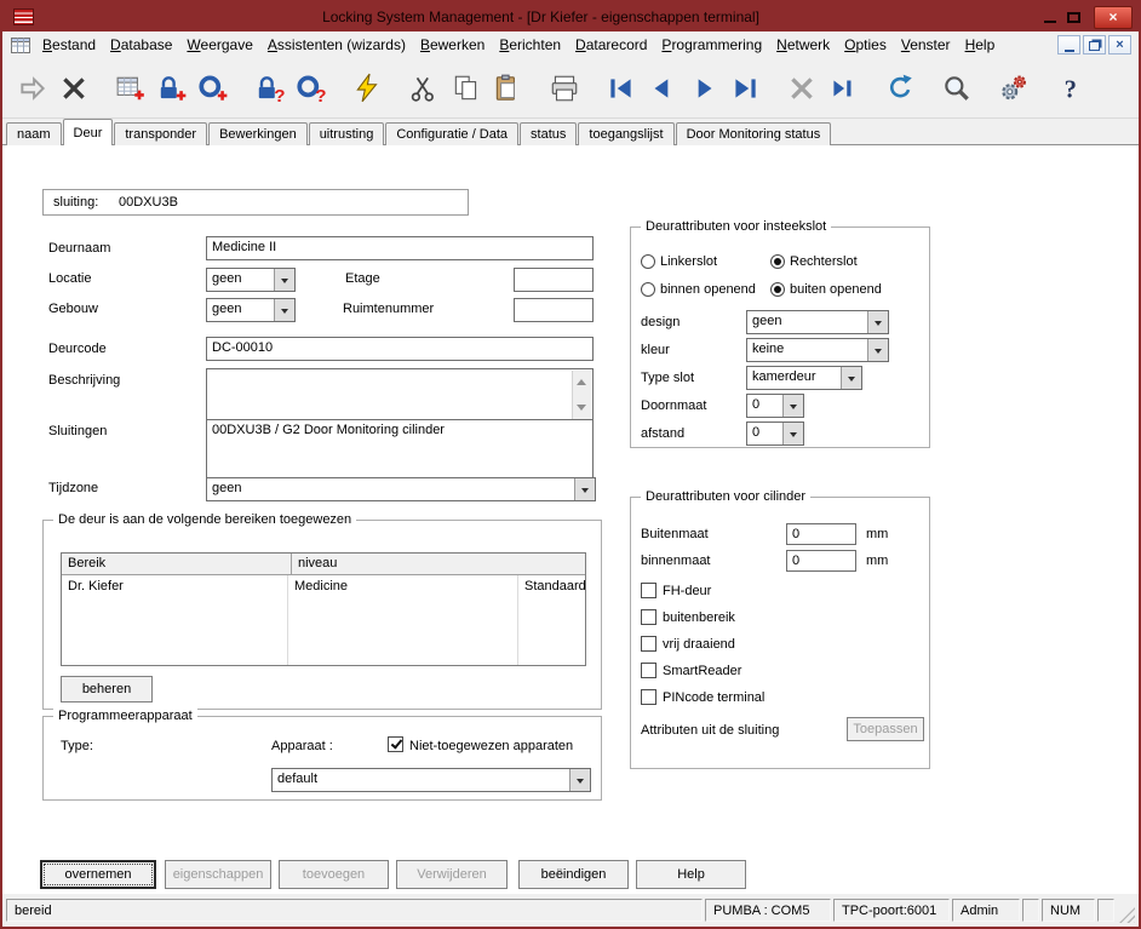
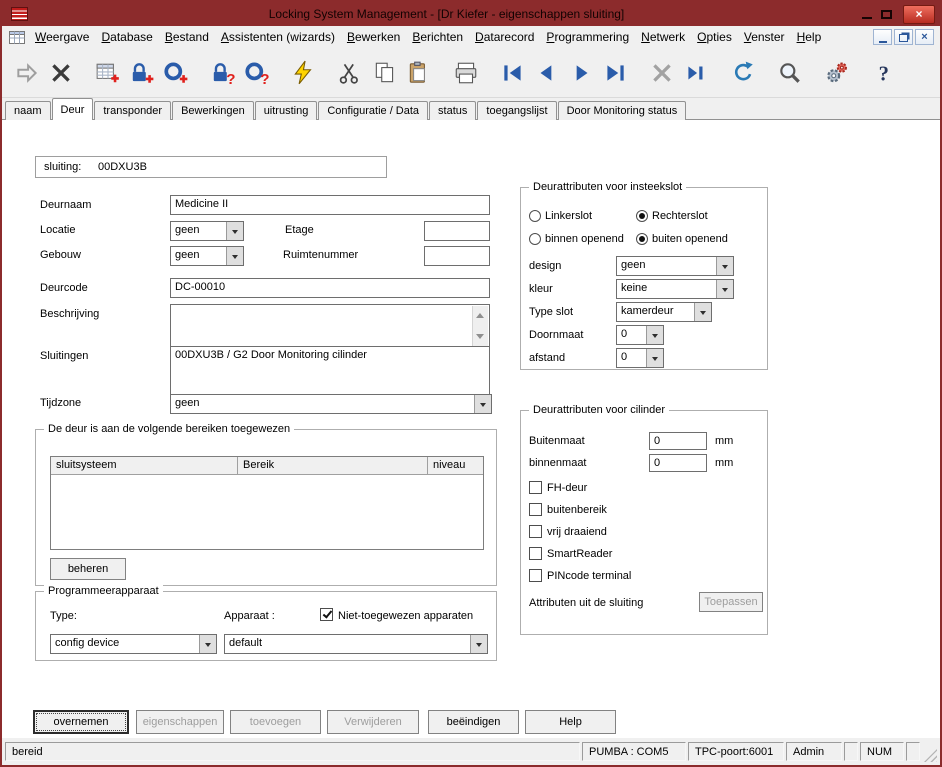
- Locking System Management - [Dr Kiefer - eigenschappen terminal]
+ Locking System Management - [Dr Kiefer - eigenschappen sluiting]
- Bestand
+ Weergave
  Database
- Weergave
+ Bestand
  Assistenten (wizards)
  Bewerken
  Berichten
  Datarecord
  Programmering
  Netwerk
  Opties
  Venster
  Help
  ×
  ?
  ?
  ?
  naam
  Deur
  transponder
  Bewerkingen
  uitrusting
  Configuratie / Data
  status
  toegangslijst
  Door Monitoring status
  sluiting:
  00DXU3B
  Deurnaam
  Medicine II
  Locatie
  geen
  Etage
  Gebouw
  geen
  Ruimtenummer
  Deurcode
  DC-00010
  Beschrijving
  Sluitingen
  00DXU3B / G2 Door Monitoring cilinder
  Tijdzone
  geen
  De deur is aan de volgende bereiken toegewezen
+ sluitsysteem
  Bereik
  niveau
- Dr. Kiefer
- Medicine
- Standaard
  beheren
  Programmeerapparaat
  Type:
  Apparaat :
  Niet-toegewezen apparaten
+ config device
  default
  Deurattributen voor insteekslot
  Linkerslot
  Rechterslot
  binnen openend
  buiten openend
  design
  geen
  kleur
  keine
  Type slot
  kamerdeur
  Doornmaat
  0
  afstand
  0
  Deurattributen voor cilinder
  Buitenmaat
  0
  mm
  binnenmaat
  0
  mm
  FH-deur
  buitenbereik
  vrij draaiend
  SmartReader
  PINcode terminal
  Attributen uit de sluiting
  Toepassen
  overnemen
  eigenschappen
  toevoegen
  Verwijderen
  beëindigen
  Help
  bereid
  PUMBA : COM5
  TPC-poort:6001
  Admin
  NUM
